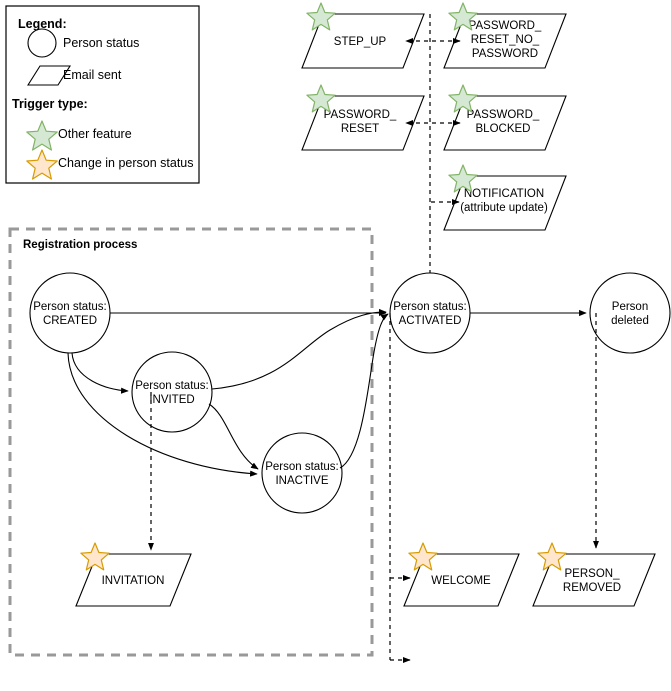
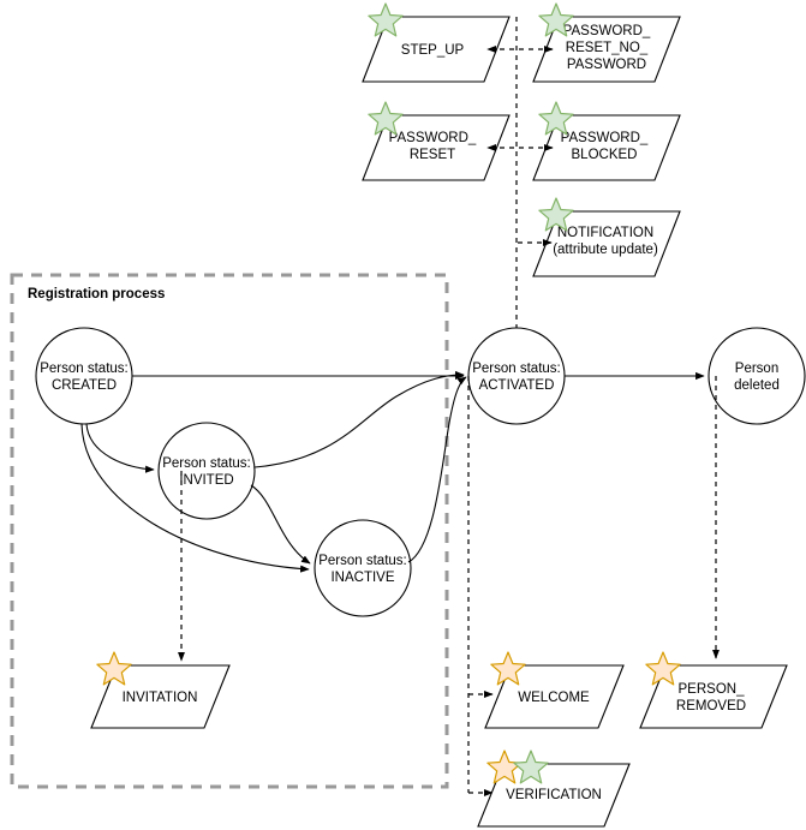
- Legend:
- Person status
- Email sent
- Trigger type:
- Other feature
- Change in person status
  STEP_UP
  PASSWORD_
  RESET_NO_
  PASSWORD
  PASSWORD_
  RESET
  PASSWORD_
  BLOCKED
  NOTIFICATION
  (attribute update)
  Registration process
  Person status:
  CREATED
  Person status:
  NVITED
  Person status:
  INACTIVE
  Person status:
  ACTIVATED
  Person
  deleted
  INVITATION
  WELCOME
+ VERIFICATION
  PERSON_
  REMOVED
